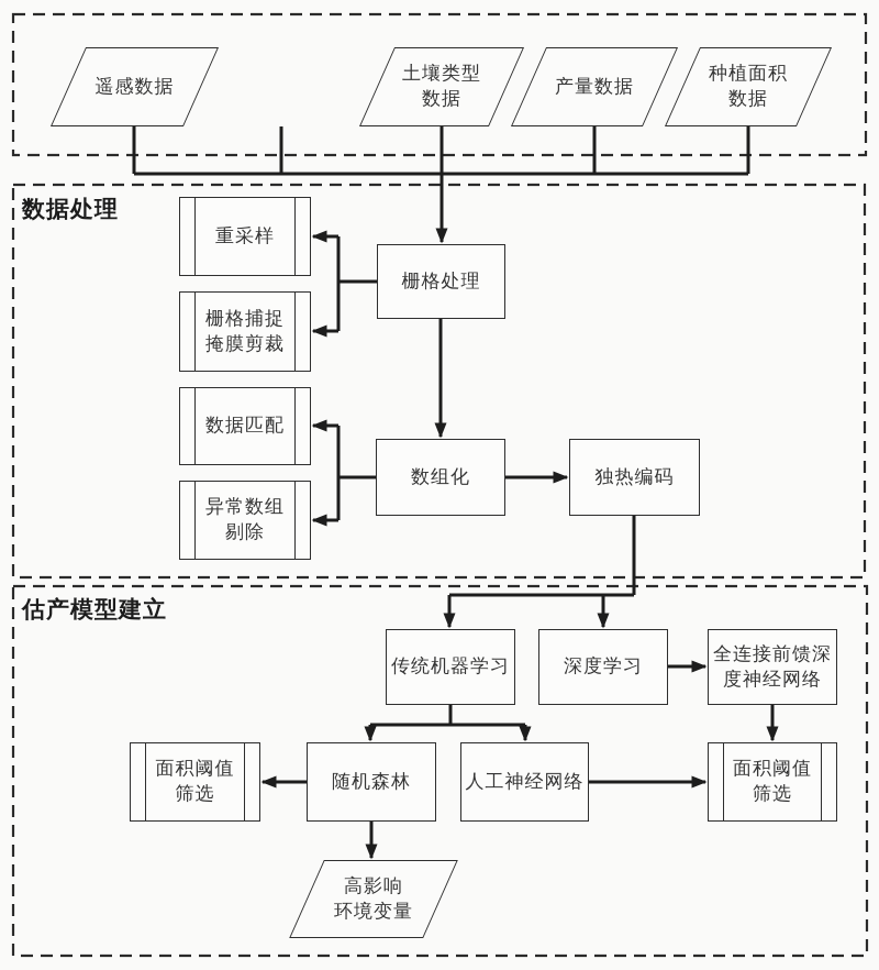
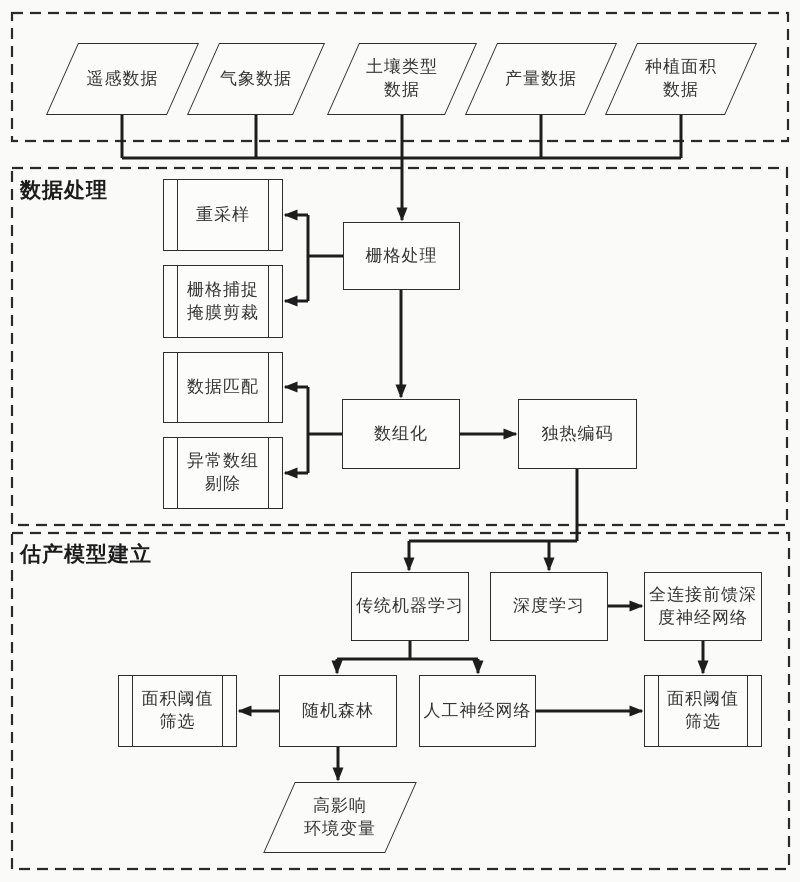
  数据处理
  估产模型建立
  遥感数据
+ 气象数据
  土壤类型
  数据
  产量数据
  种植面积
  数据
  重采样
  栅格捕捉
  掩膜剪裁
  数据匹配
  异常数组
  剔除
  栅格处理
  数组化
  独热编码
  传统机器学习
  深度学习
  全连接前馈深
  度神经网络
  面积阈值
  筛选
  随机森林
  人工神经网络
  面积阈值
  筛选
  高影响
  环境变量
